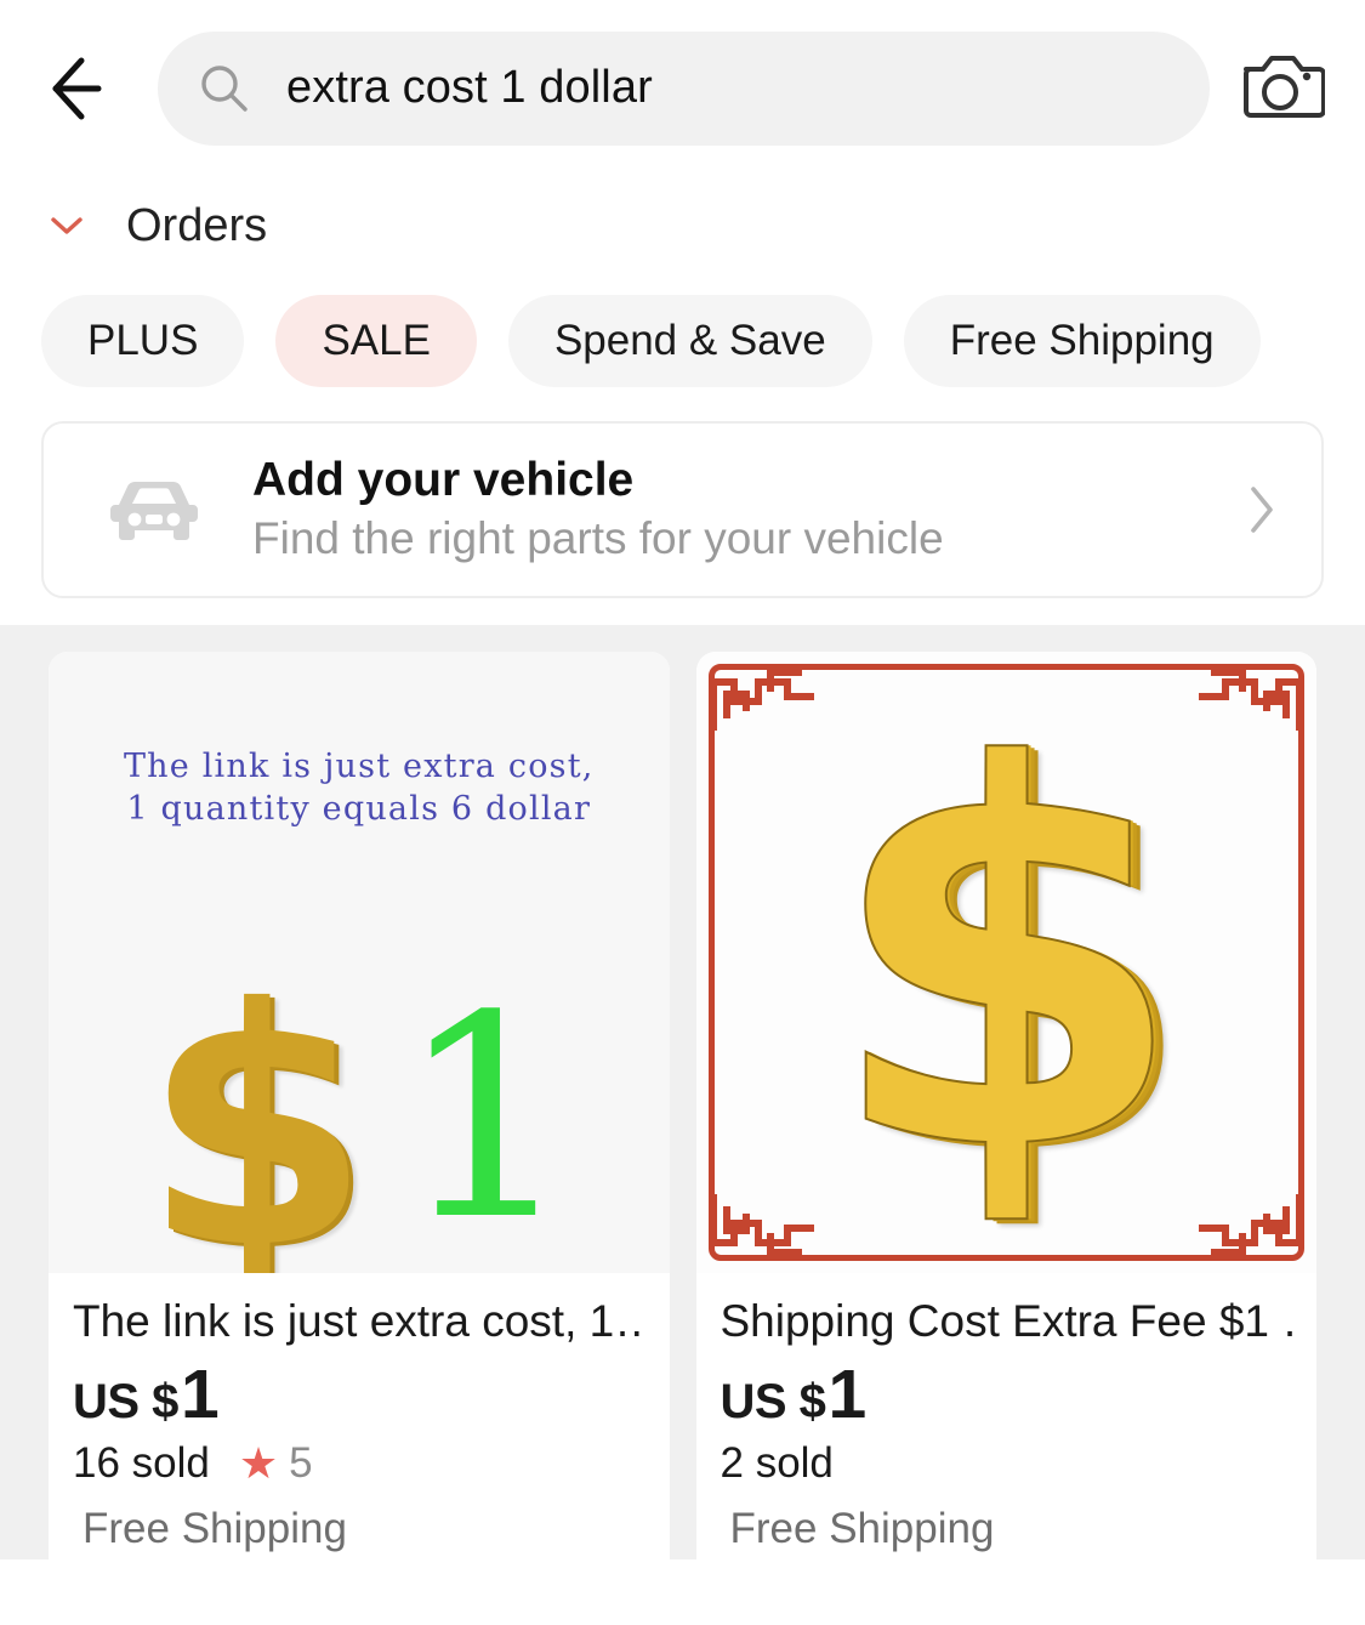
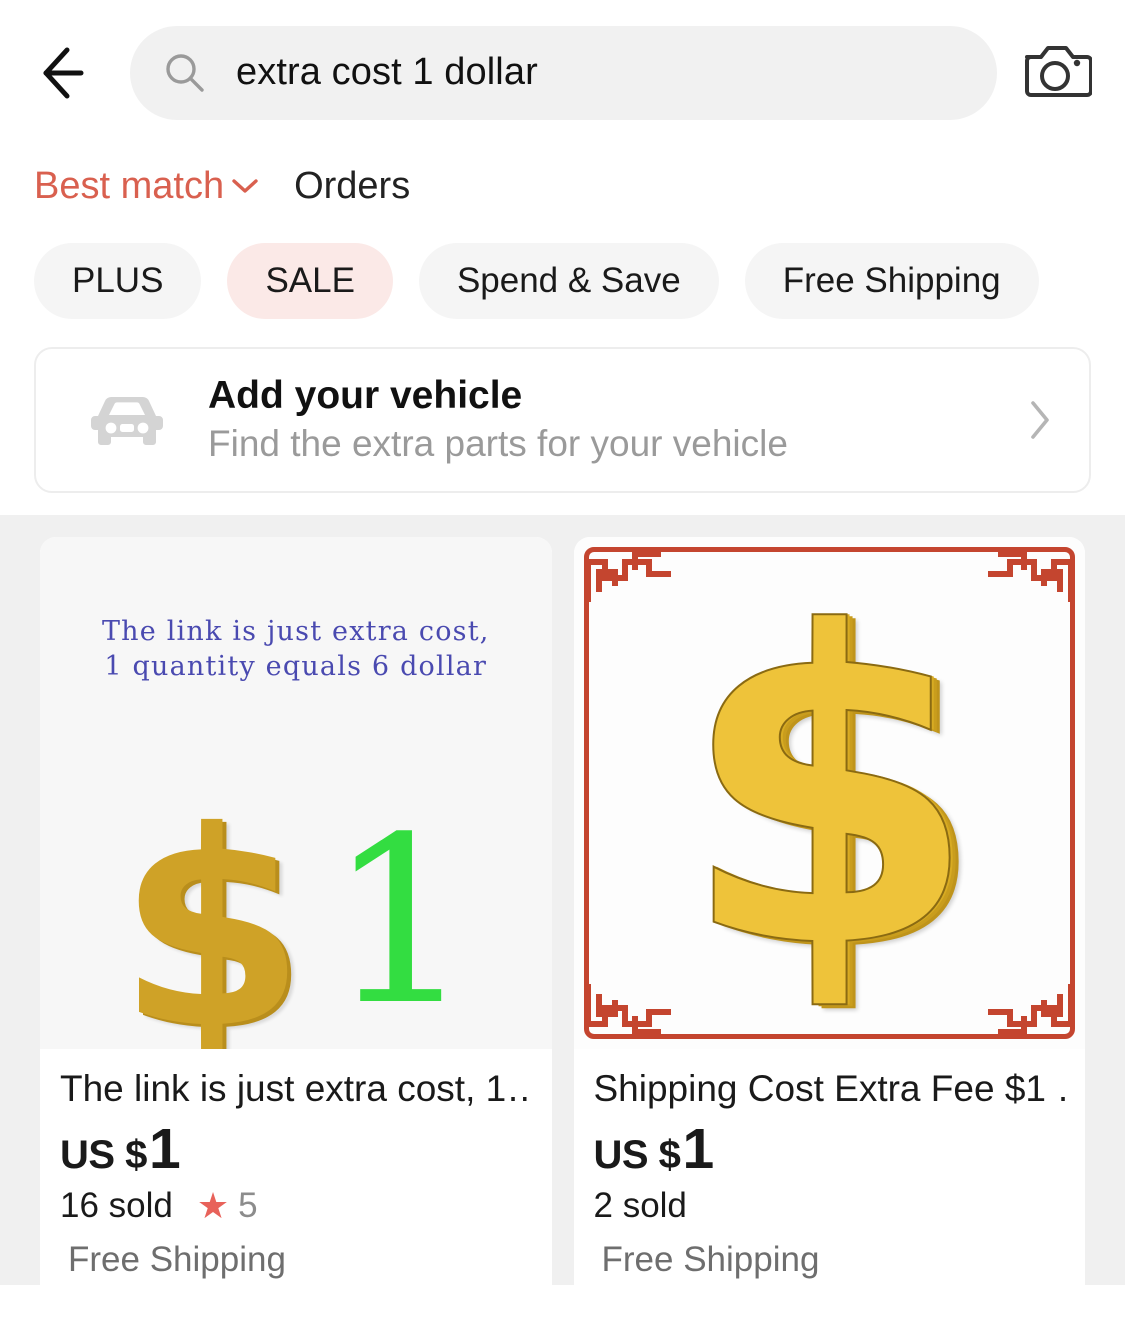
  extra cost 1 dollar
+ Best match
  Orders
  PLUS
  SALE
  Spend & Save
  Free Shipping
  Add your vehicle
- Find the right parts for your vehicle
+ Find the extra parts for your vehicle
  The link is just extra cost,
  1 quantity equals 6 dollar
  $
  1
  The link is just extra cost, 1…
  US $
  1
  16 sold
  ★
  5
  Free Shipping
  $
  Shipping Cost Extra Fee $1
  US $
  1
  2 sold
  Free Shipping
